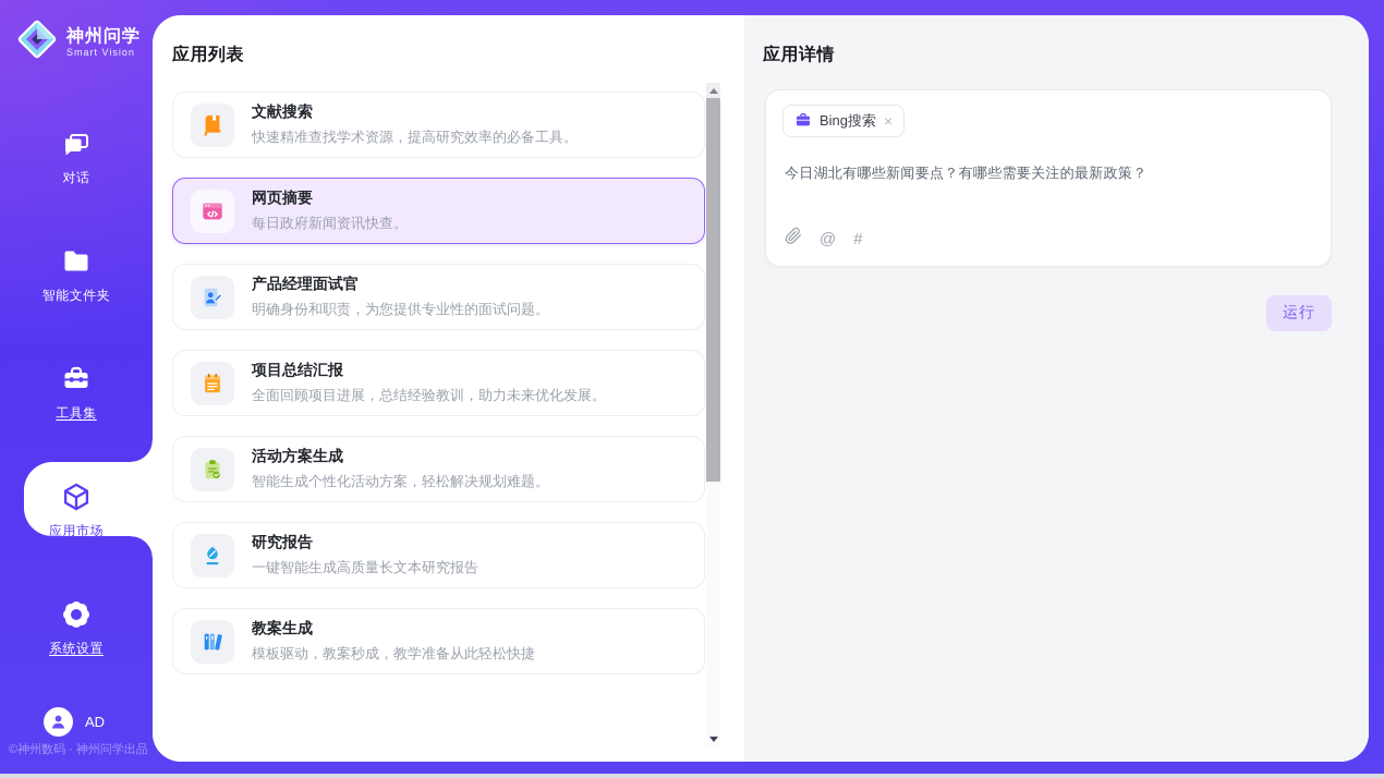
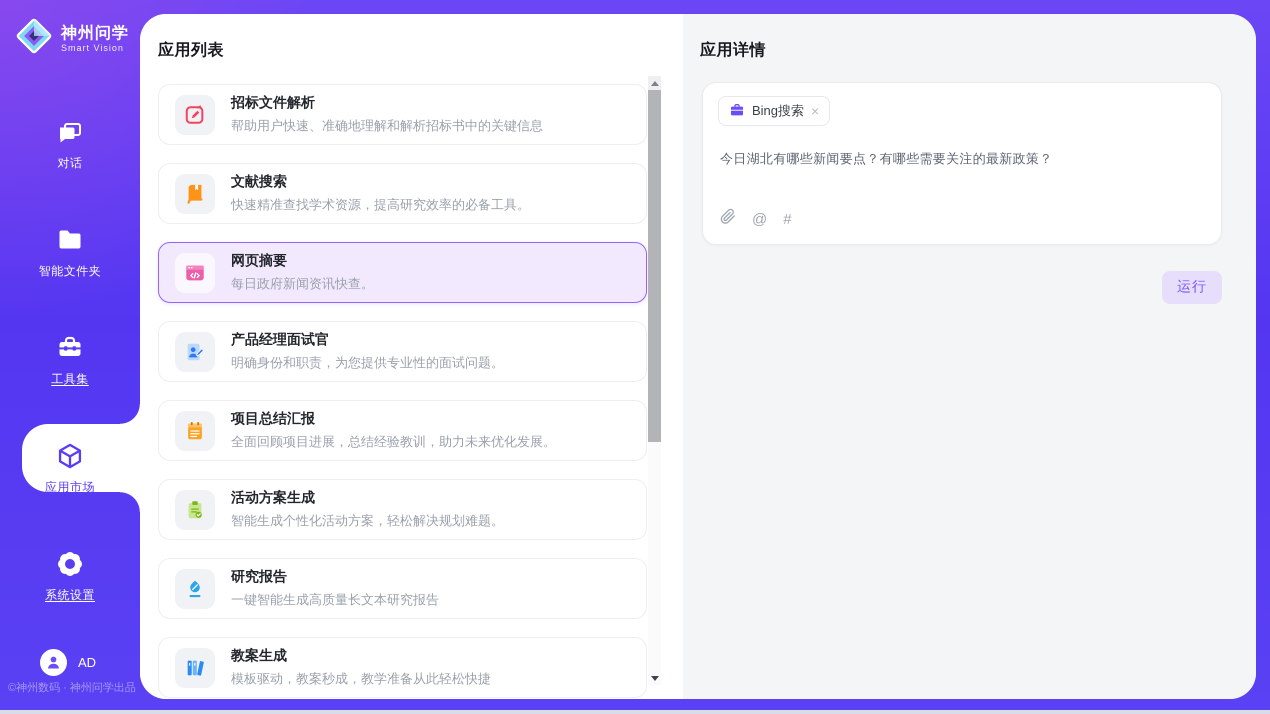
  神州问学
  Smart Vision
  对话
  智能文件夹
  工具集
  应用市场
  系统设置
  AD
  ©神州数码 · 神州问学出品
  应用列表
+ 招标文件解析
+ 帮助用户快速、准确地理解和解析招标书中的关键信息
  文献搜索
  快速精准查找学术资源，提高研究效率的必备工具。
  网页摘要
  每日政府新闻资讯快查。
  产品经理面试官
  明确身份和职责，为您提供专业性的面试问题。
  项目总结汇报
  全面回顾项目进展，总结经验教训，助力未来优化发展。
  活动方案生成
  智能生成个性化活动方案，轻松解决规划难题。
  研究报告
  一键智能生成高质量长文本研究报告
  教案生成
  模板驱动，教案秒成，教学准备从此轻松快捷
  应用详情
  Bing搜索
  ×
  今日湖北有哪些新闻要点？有哪些需要关注的最新政策？
  @
  #
  运行
